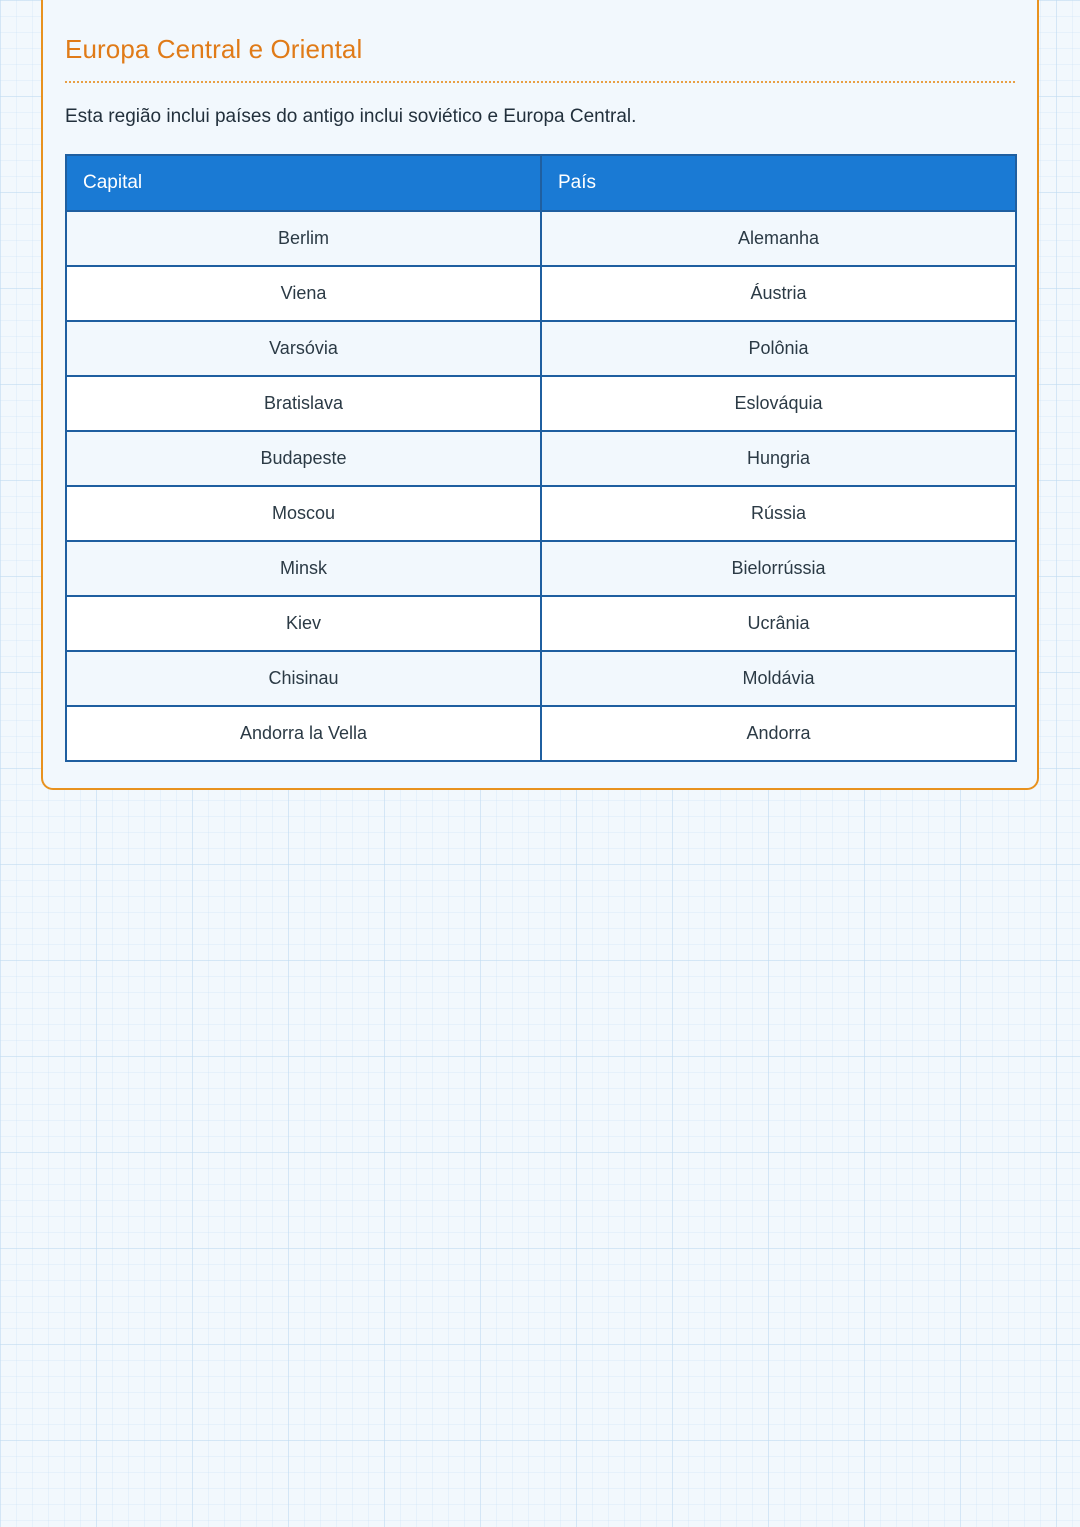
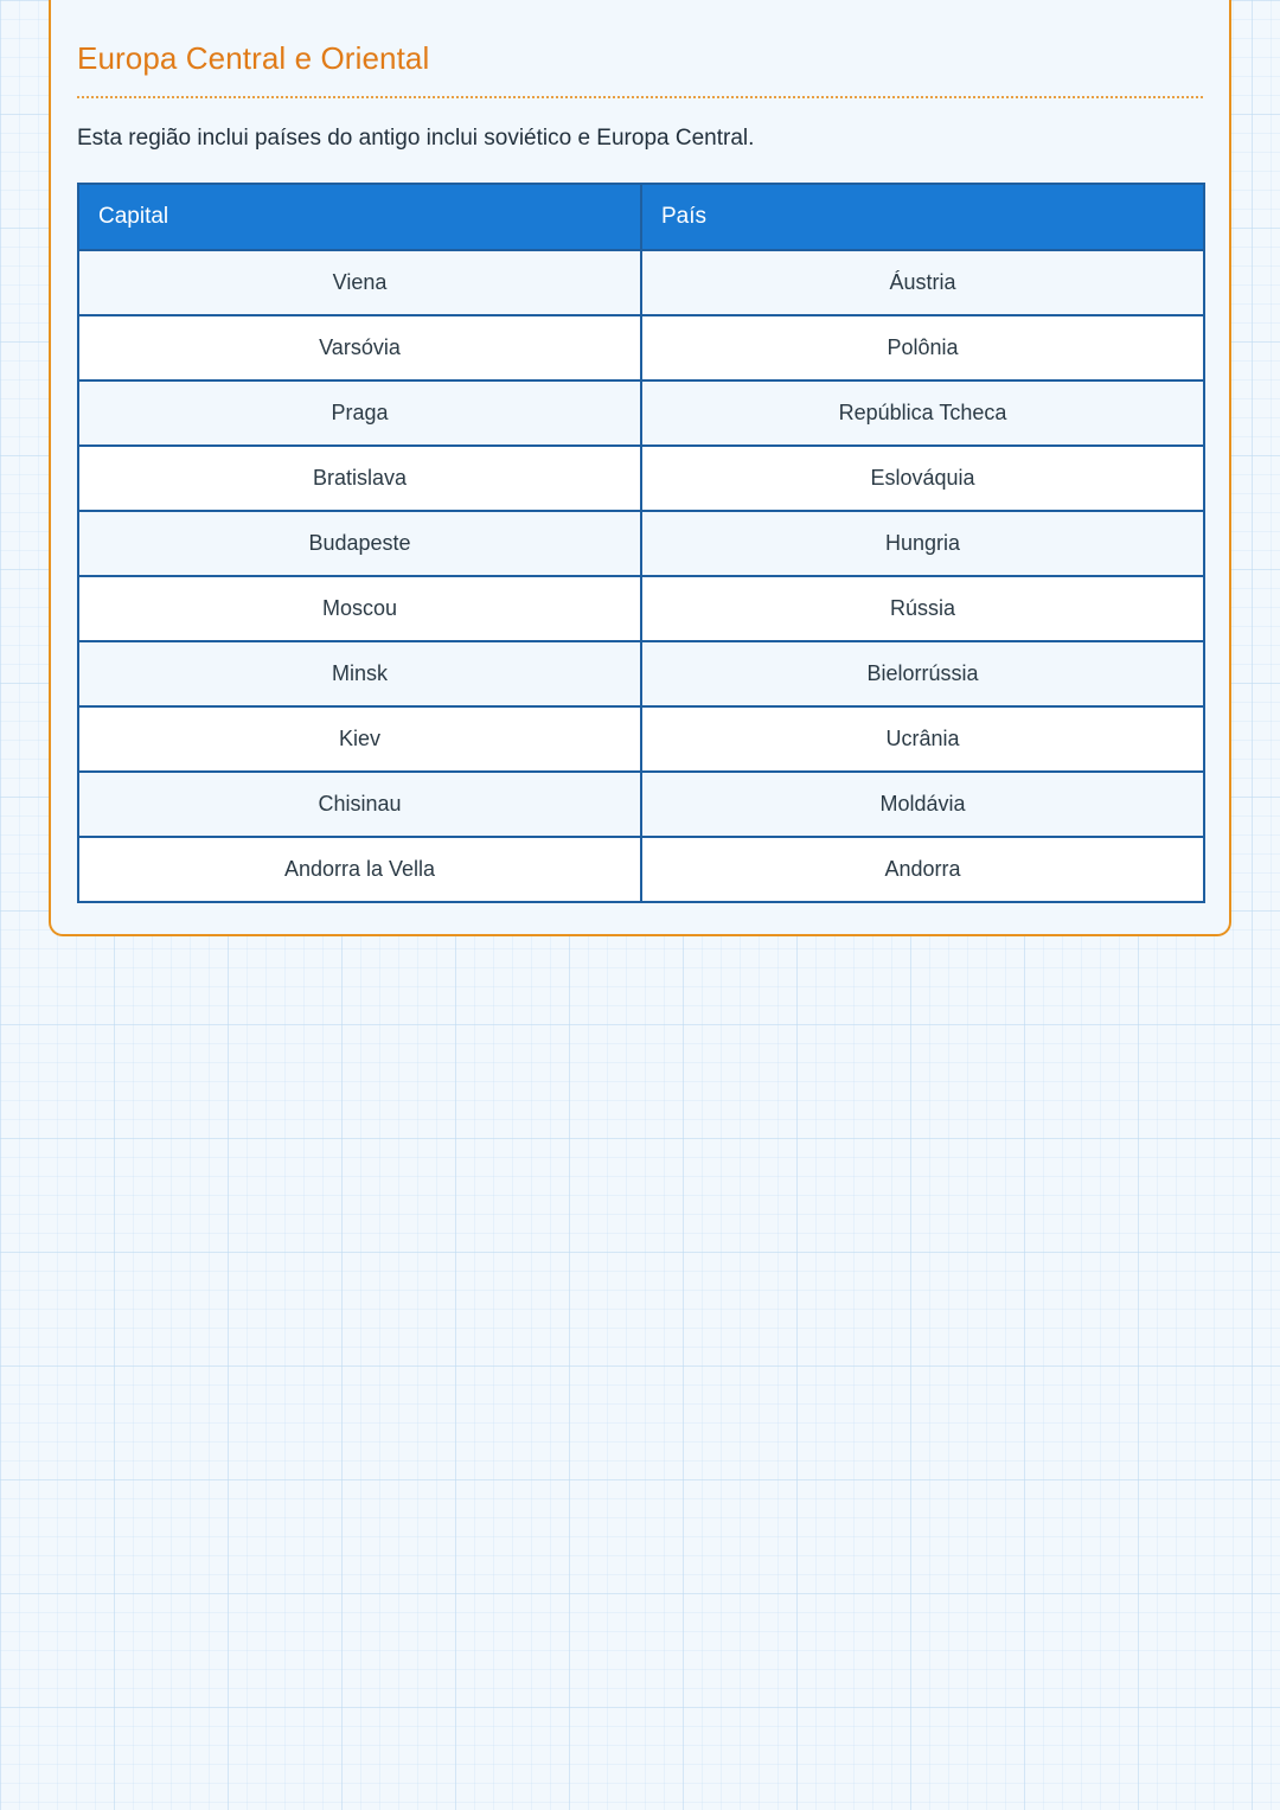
  Europa Central e Oriental
  Esta região inclui países do antigo inclui soviético e Europa Central.
  Capital	País
- Berlim	Alemanha
  Viena	Áustria
  Varsóvia	Polônia
+ Praga	República Tcheca
  Bratislava	Eslováquia
  Budapeste	Hungria
  Moscou	Rússia
  Minsk	Bielorrússia
  Kiev	Ucrânia
  Chisinau	Moldávia
  Andorra la Vella	Andorra
